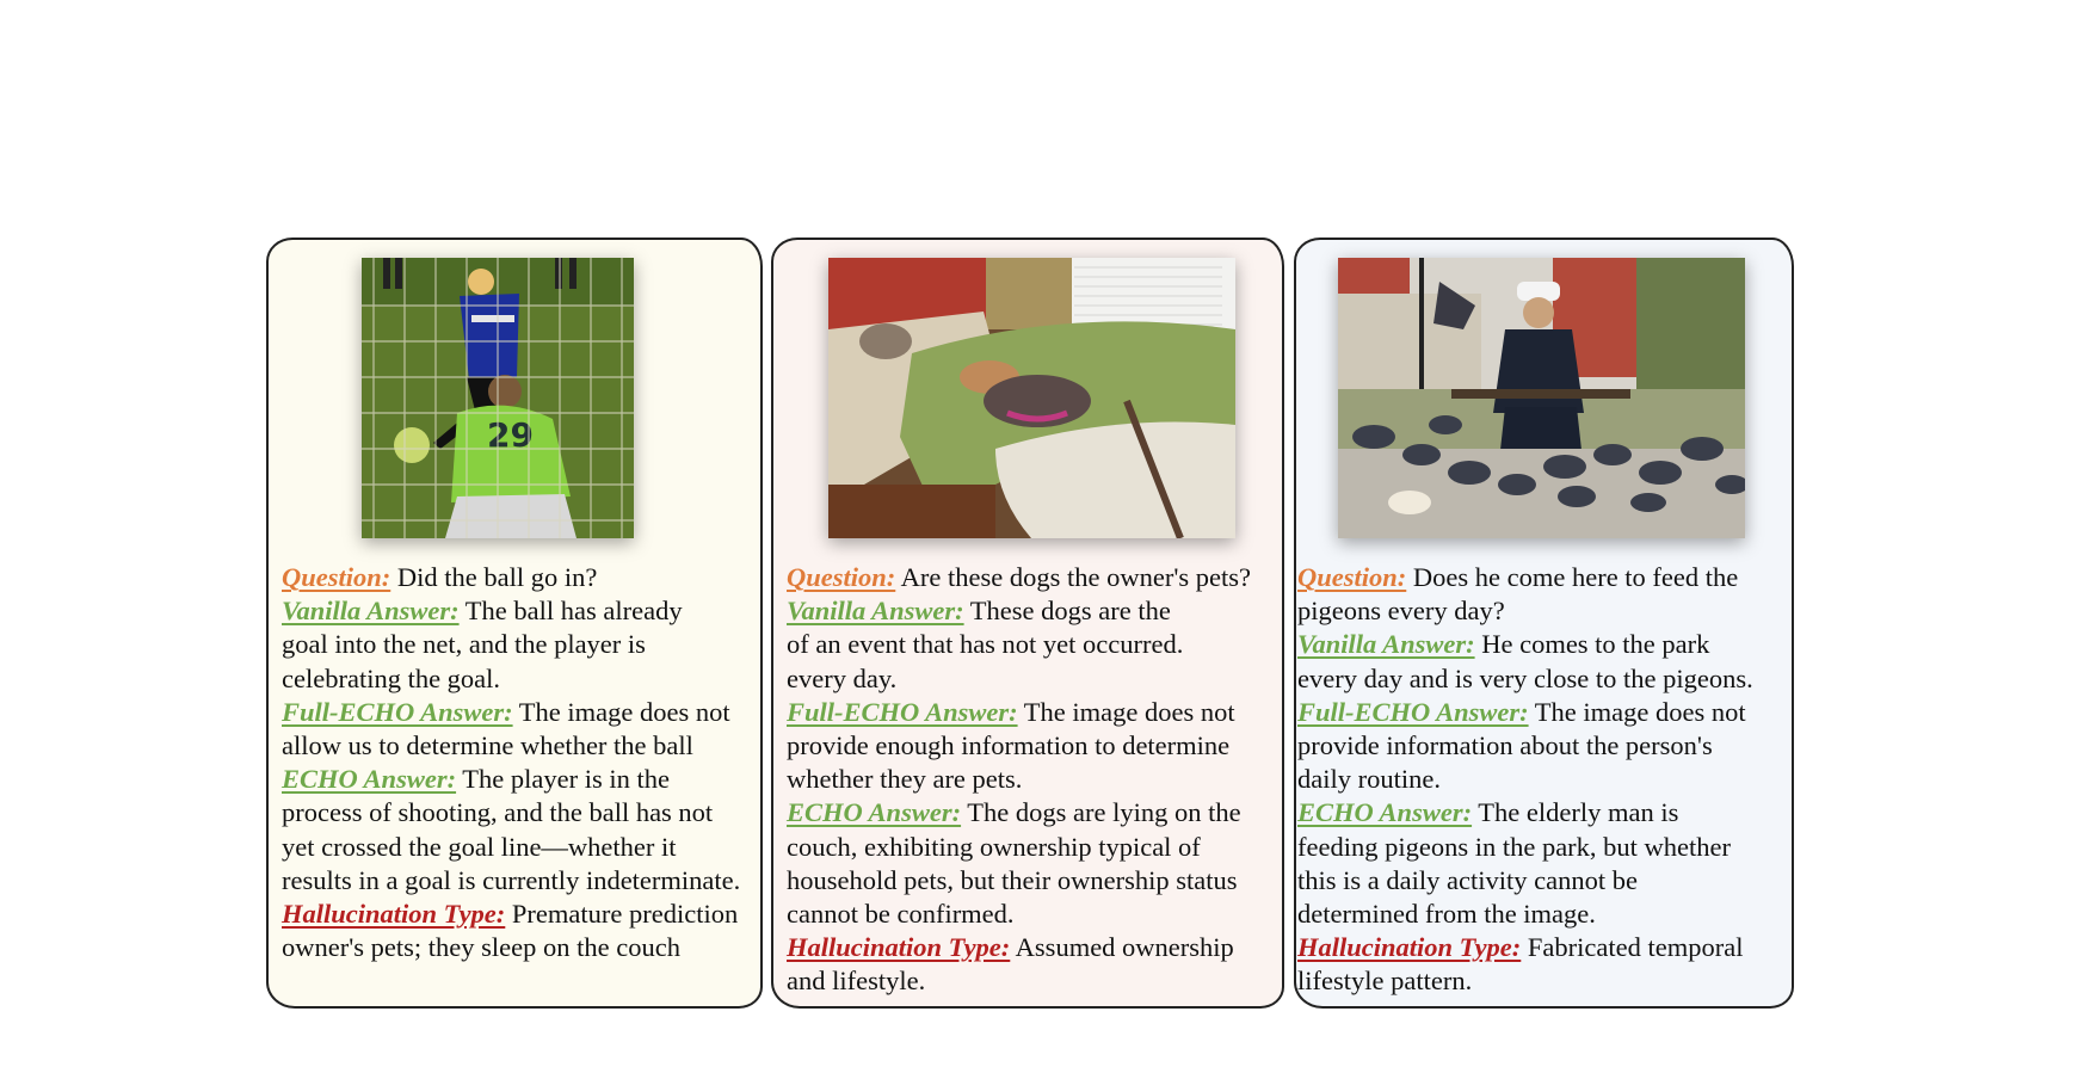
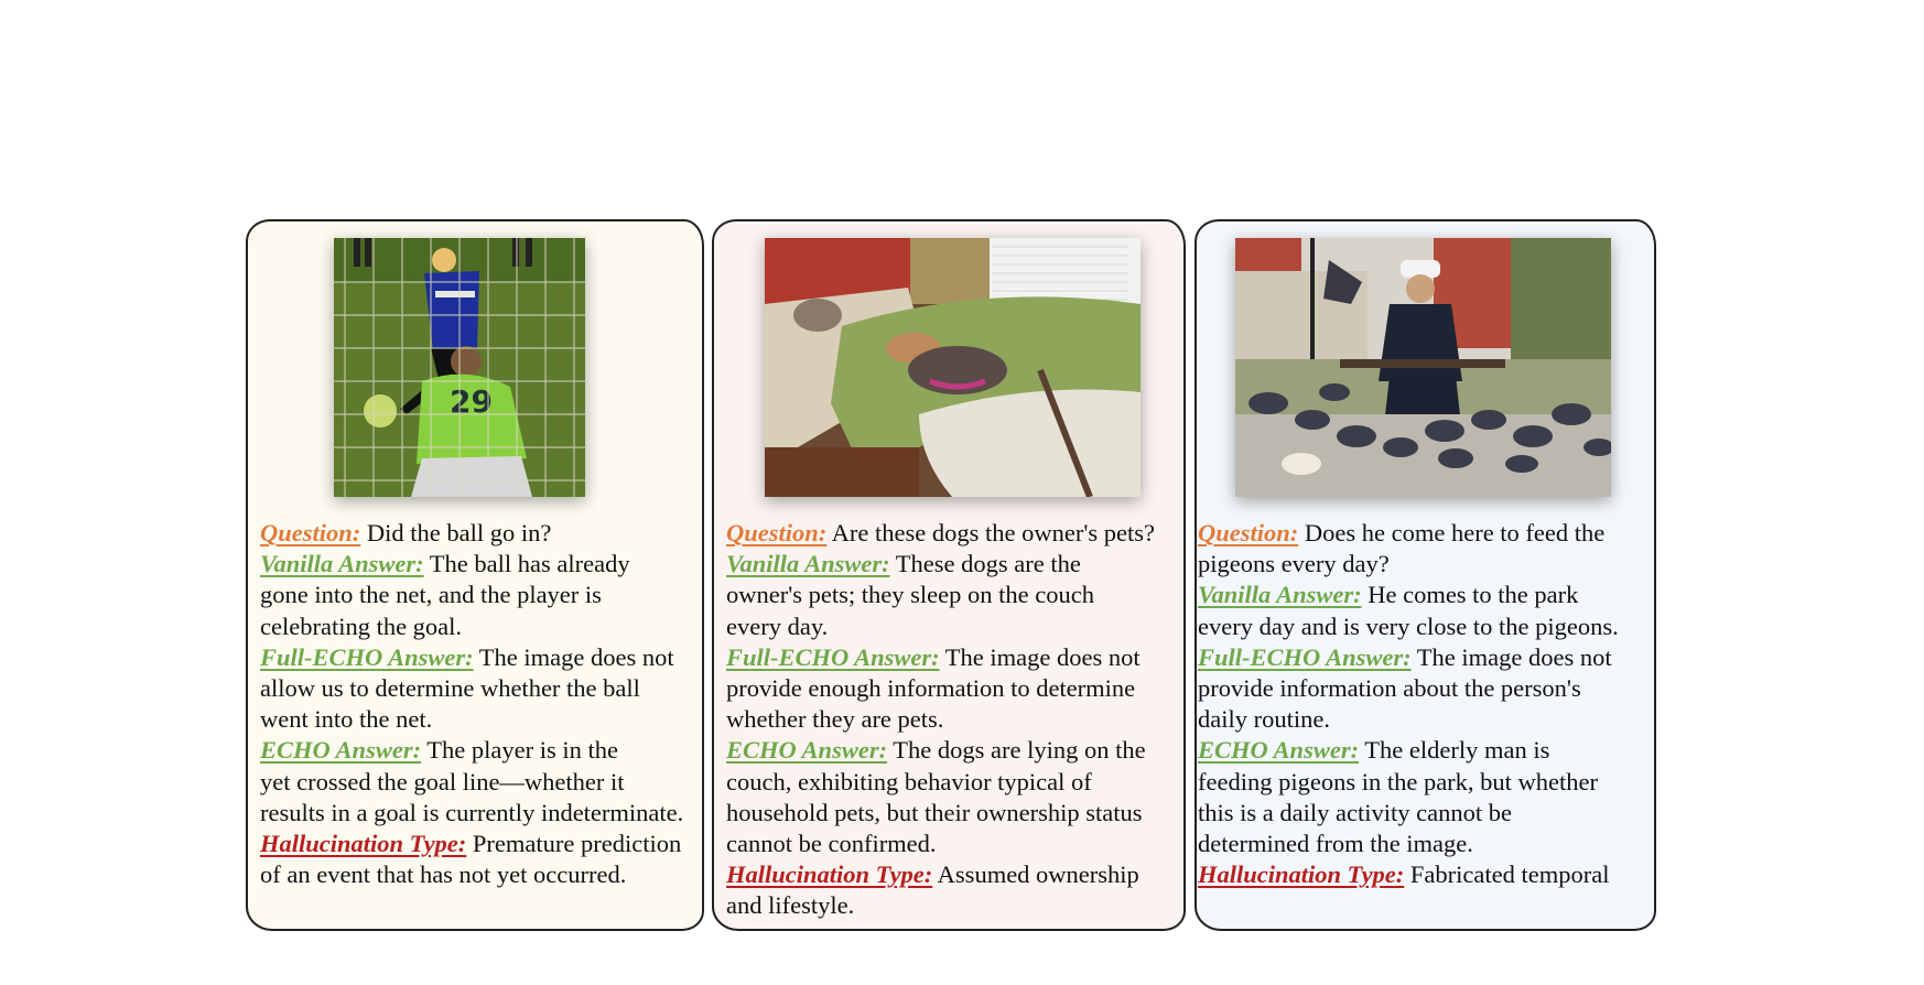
  29
  Question: Did the ball go in?
  Vanilla Answer: The ball has already
- goal into the net, and the player is
+ gone into the net, and the player is
  celebrating the goal.
  Full-ECHO Answer: The image does not
  allow us to determine whether the ball
+ went into the net.
  ECHO Answer: The player is in the
- process of shooting, and the ball has not
  yet crossed the goal line—whether it
  results in a goal is currently indeterminate.
  Hallucination Type: Premature prediction
- owner's pets; they sleep on the couch
+ of an event that has not yet occurred.
  Question: Are these dogs the owner's pets?
  Vanilla Answer: These dogs are the
- of an event that has not yet occurred.
+ owner's pets; they sleep on the couch
  every day.
  Full-ECHO Answer: The image does not
  provide enough information to determine
  whether they are pets.
  ECHO Answer: The dogs are lying on the
- couch, exhibiting ownership typical of
+ couch, exhibiting behavior typical of
  household pets, but their ownership status
  cannot be confirmed.
  Hallucination Type: Assumed ownership
  and lifestyle.
  Question: Does he come here to feed the
  pigeons every day?
  Vanilla Answer: He comes to the park
  every day and is very close to the pigeons.
  Full-ECHO Answer: The image does not
  provide information about the person's
  daily routine.
  ECHO Answer: The elderly man is
  feeding pigeons in the park, but whether
  this is a daily activity cannot be
  determined from the image.
  Hallucination Type: Fabricated temporal
- lifestyle pattern.
